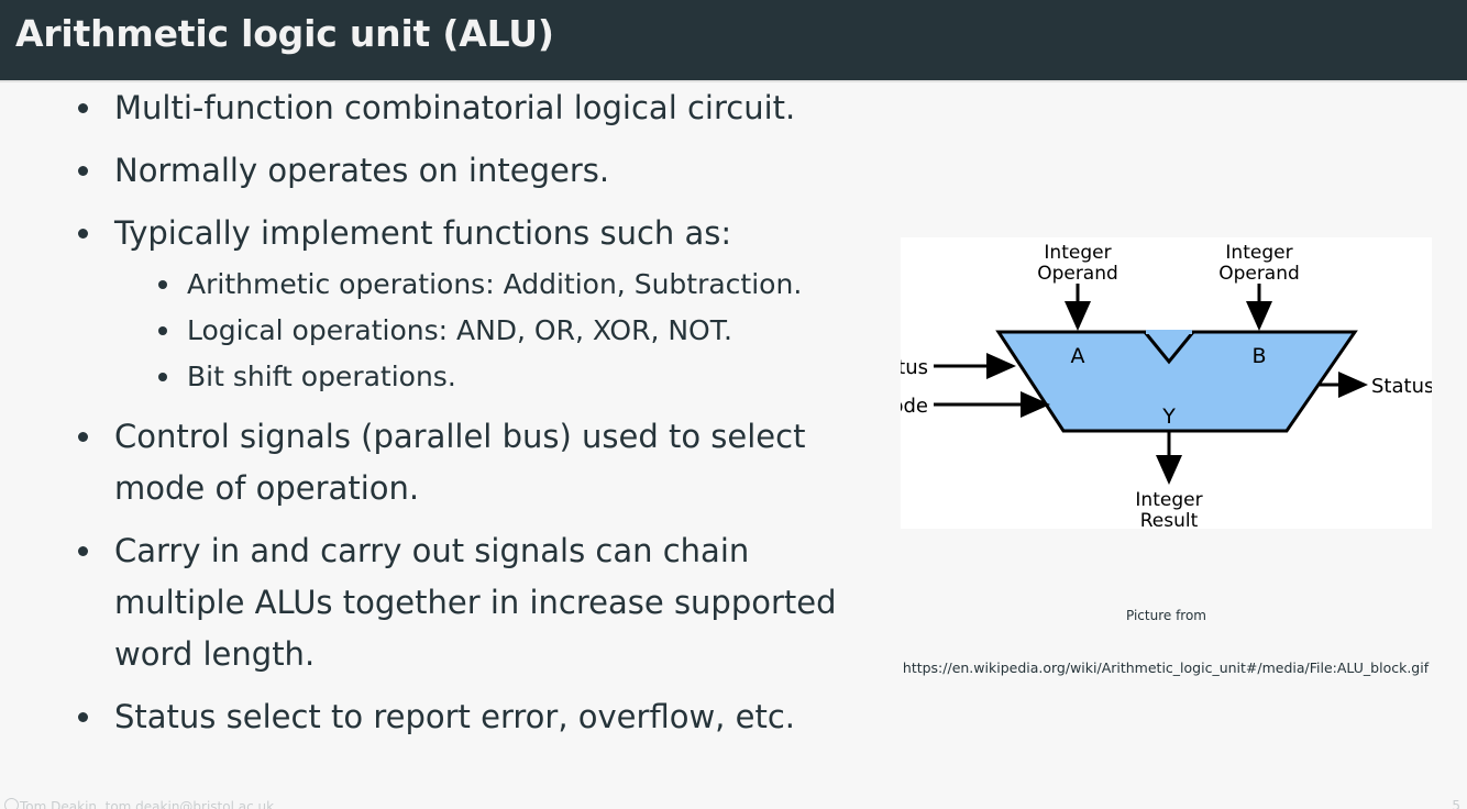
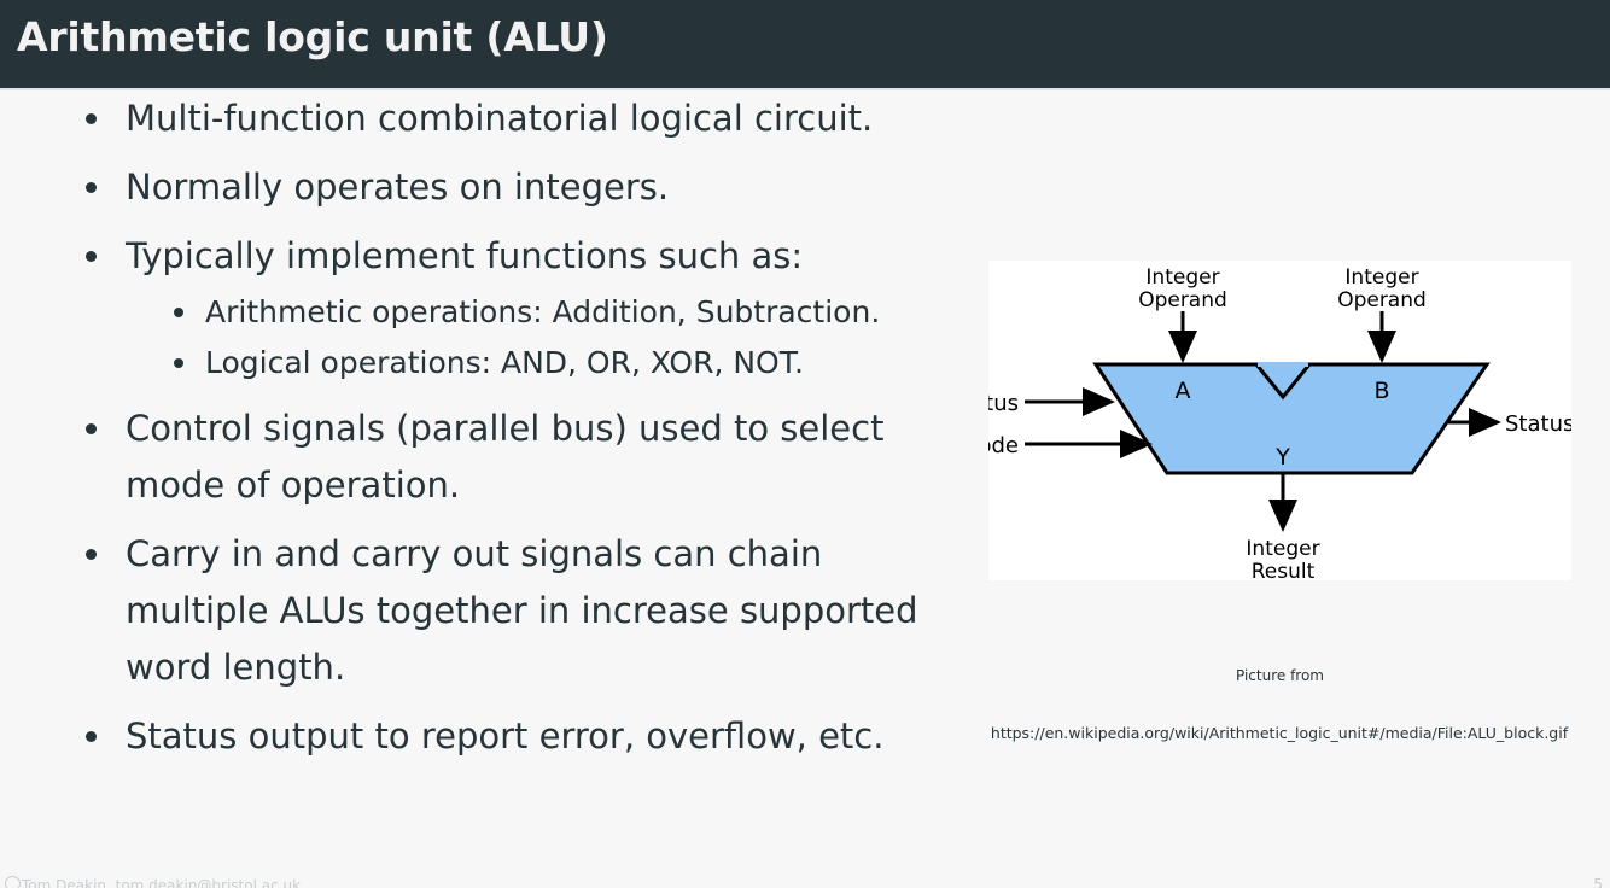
  Arithmetic logic unit (ALU)
  Multi-function combinatorial logical circuit.
  Normally operates on integers.
  Typically implement functions such as:
  Arithmetic operations: Addition, Subtraction.
  Logical operations: AND, OR, XOR, NOT.
- Bit shift operations.
  Control signals (parallel bus) used to select mode of operation.
  Carry in and carry out signals can chain multiple ALUs together in increase supported word length.
- Status select to report error, overflow, etc.
+ Status output to report error, overflow, etc.
  Integer
  Operand
  Integer
  Operand
  A
  B
  Y
  Status
  Integer
  Result
  Picture from
  https://en.wikipedia.org/wiki/Arithmetic_logic_unit#/media/File:ALU_block.gif
  Tom Deakin, tom.deakin@bristol.ac.uk
  5
